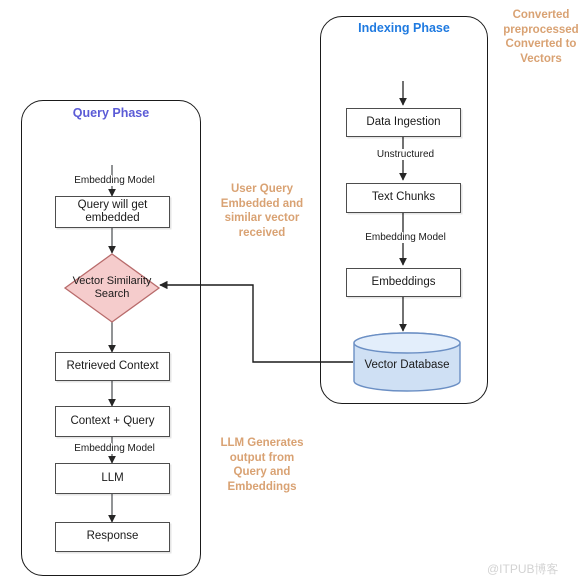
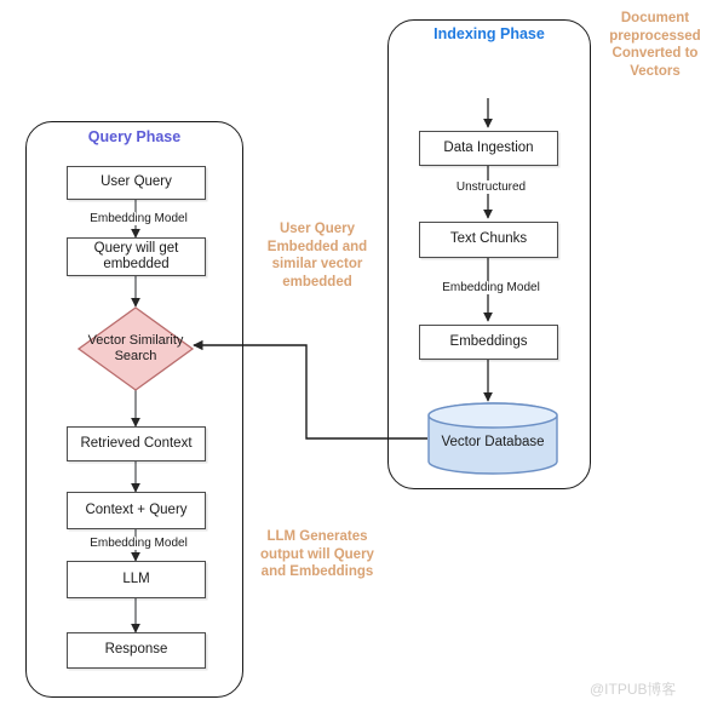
  Query Phase
+ User Query
  Embedding Model
  Query will get embedded
  Vector Similarity Search
  Retrieved Context
  Context + Query
  Embedding Model
  LLM
  Response
  Indexing Phase
  Data Ingestion
  Unstructured
  Text Chunks
  Embedding Model
  Embeddings
  Vector Database
- Converted preprocessed Converted to Vectors
+ Document preprocessed Converted to Vectors
- User Query Embedded and similar vector received
+ User Query Embedded and similar vector embedded
- LLM Generates output from Query and Embeddings
+ LLM Generates output will Query and Embeddings
  @ITPUB博客
